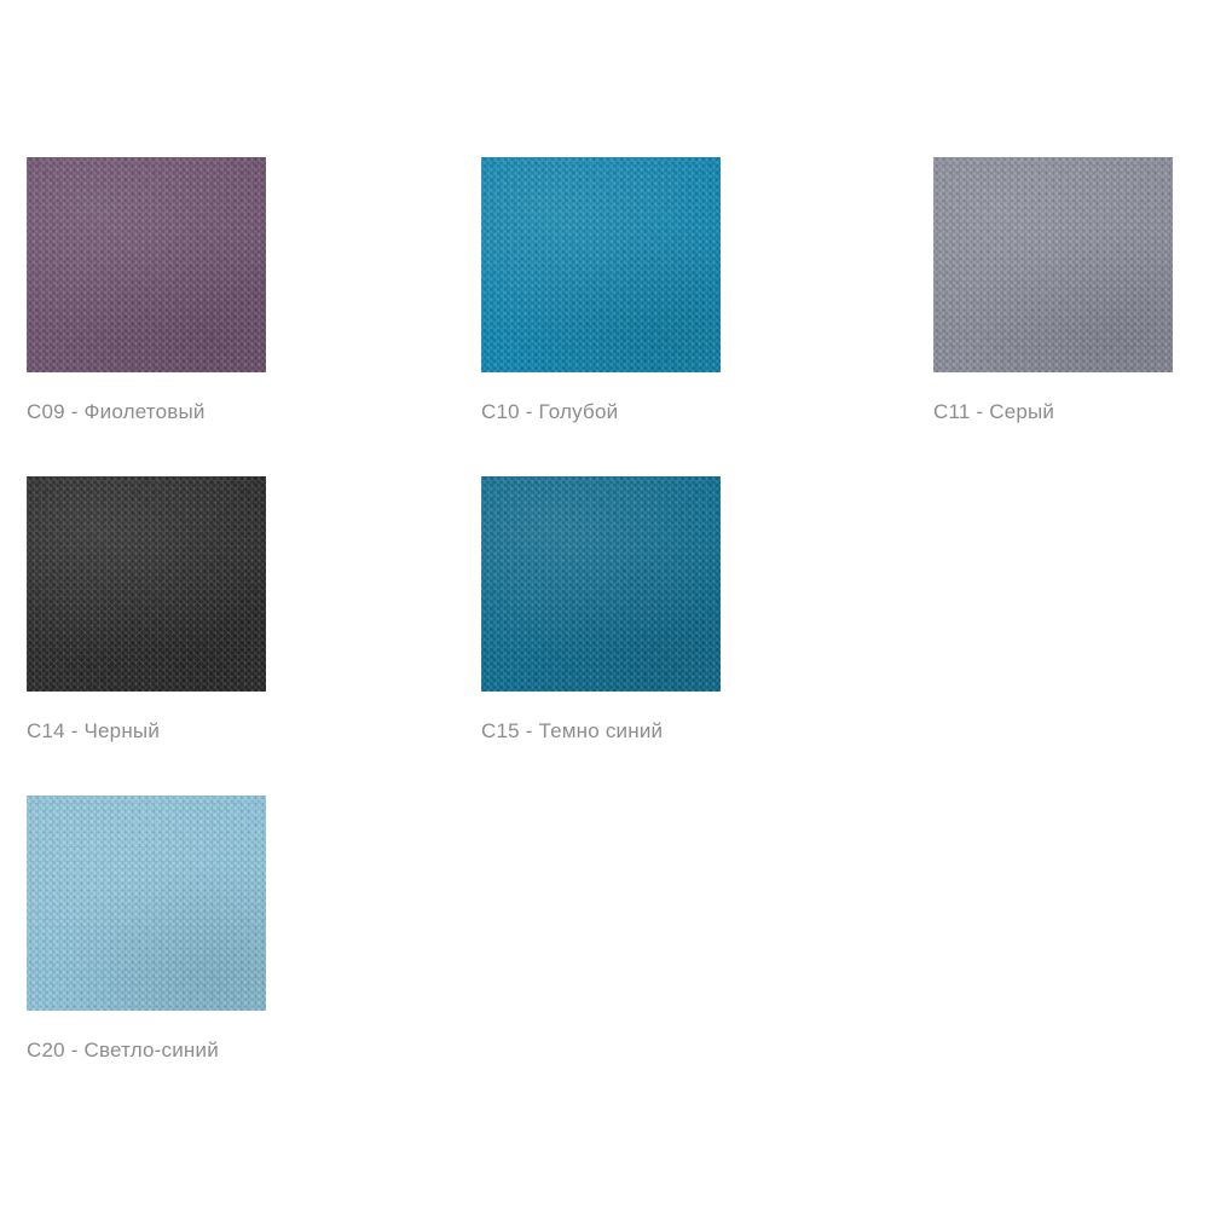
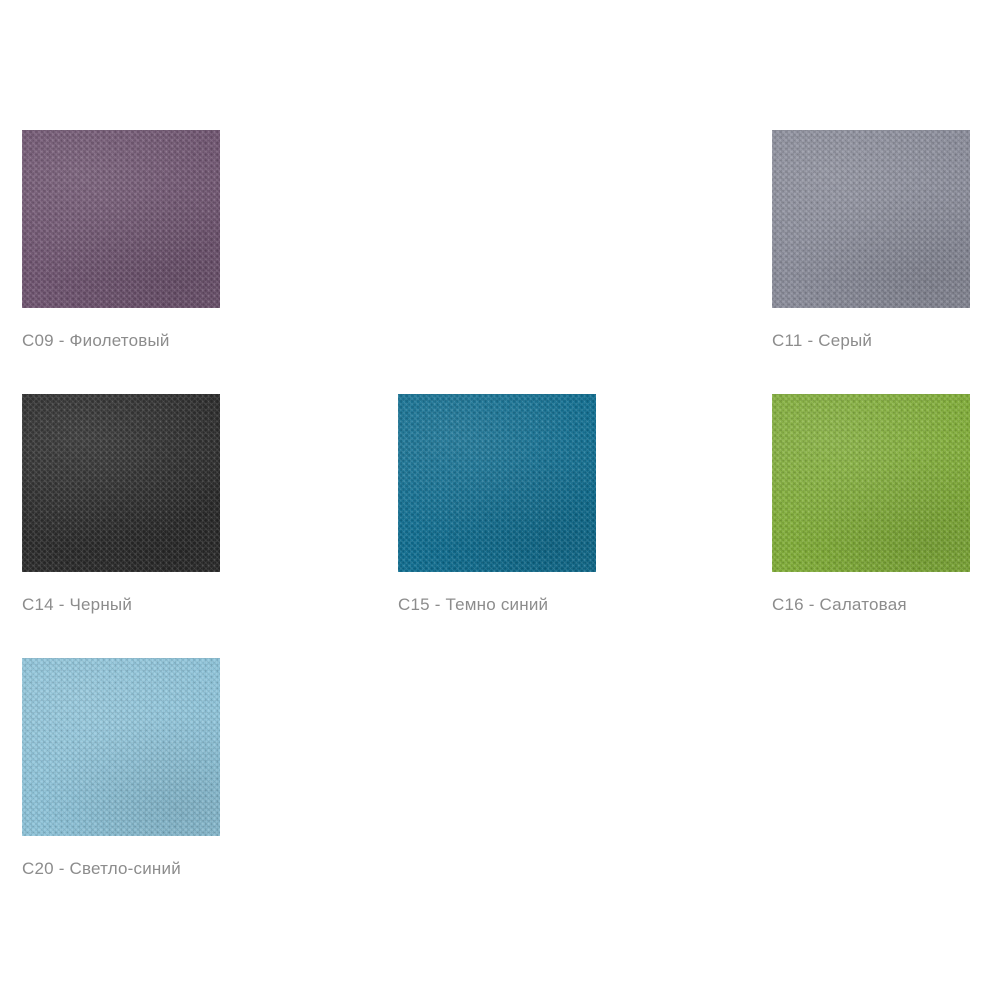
  C09 - Фиолетовый
- C10 - Голубой
  C11 - Серый
  C14 - Черный
  C15 - Темно синий
+ C16 - Салатовая
  C20 - Светло-синий
